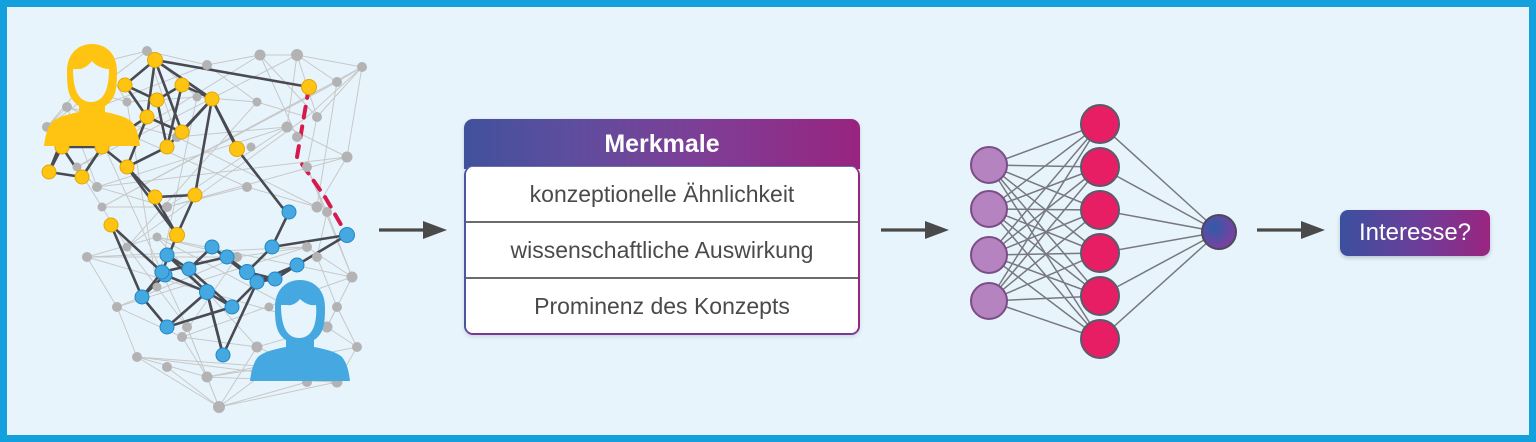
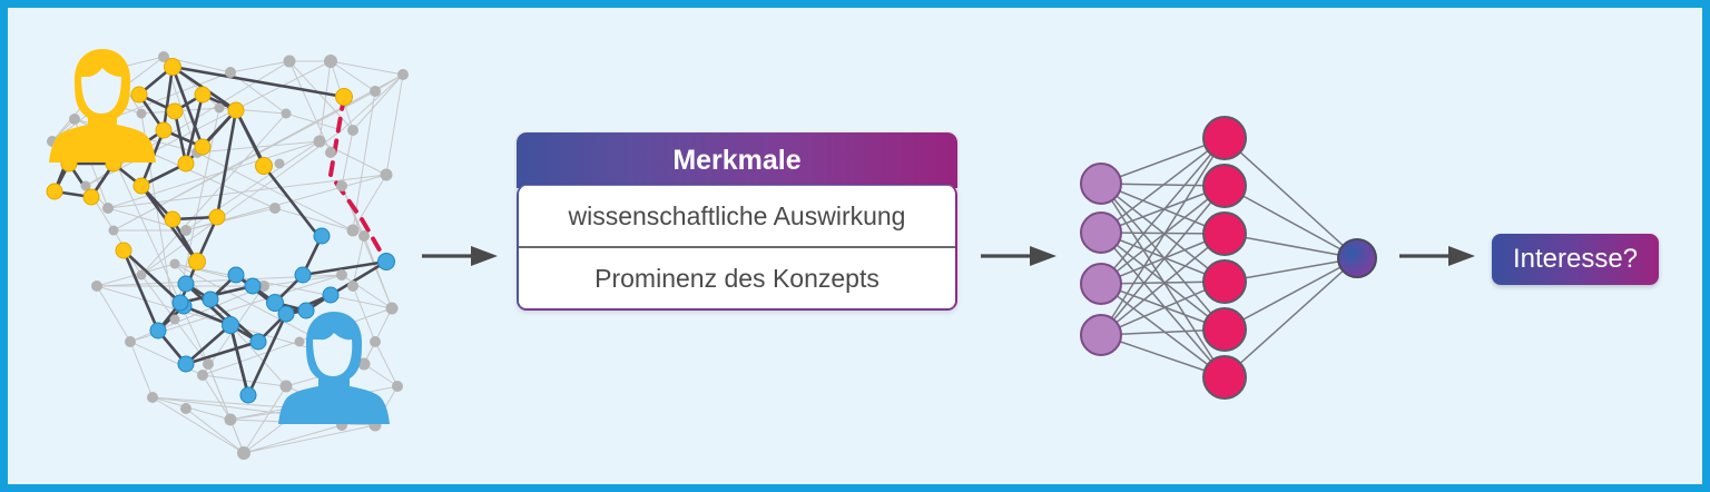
  Merkmale
- konzeptionelle Ähnlichkeit
  wissenschaftliche Auswirkung
  Prominenz des Konzepts
  Interesse?
